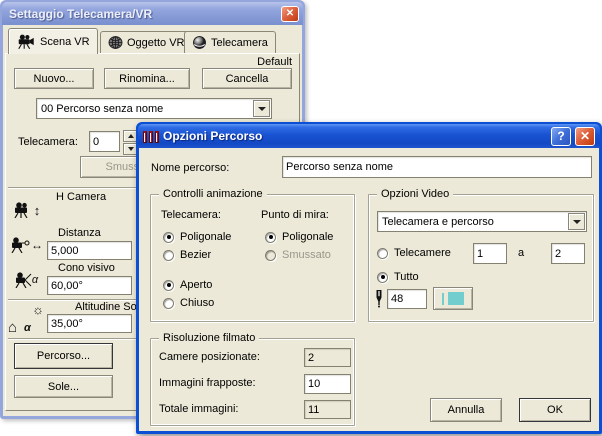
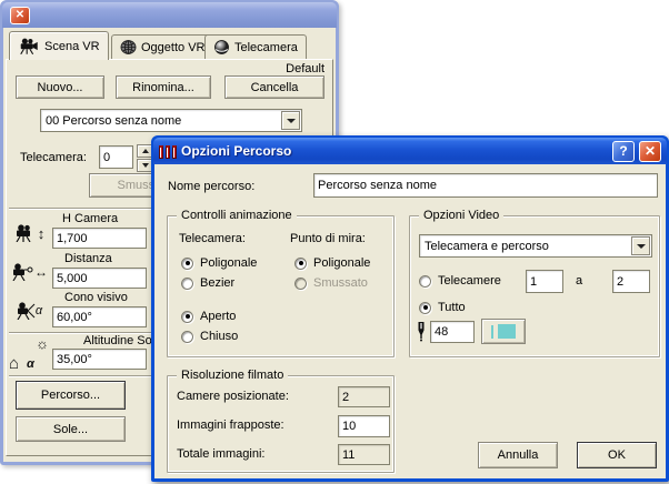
- Settaggio Telecamera/VR
  ✕
  Scena VR
  Oggetto VR
  Telecamera
  Default
  Nuovo...
  Rinomina...
  Cancella
  00 Percorso senza nome
  Telecamera:
  0
  H Camera
  ↕
+ 1,700
  Distanza
  ↔
  5,000
  Cono visivo
  α
  60,00°
  Altitudine So
  ☼
  ⌂
  α
  35,00°
  Percorso...
  Sole...
  Opzioni Percorso
  ?
  ✕
  Nome percorso:
  Percorso senza nome
  Controlli animazione
  Telecamera:
  Punto di mira:
  Poligonale
  Bezier
  Aperto
  Chiuso
  Poligonale
  Smussato
  Opzioni Video
  Telecamera e percorso
  Telecamere
  1
  a
  2
  Tutto
  48
  Risoluzione filmato
  Camere posizionate:
  2
  Immagini frapposte:
  10
  Totale immagini:
  11
  Annulla
  OK
